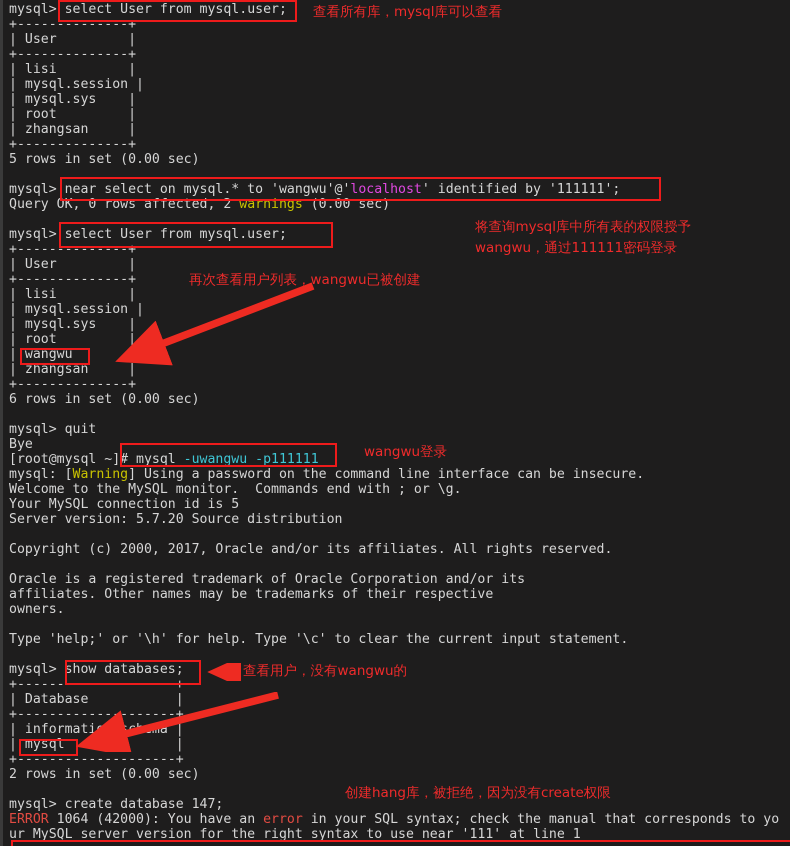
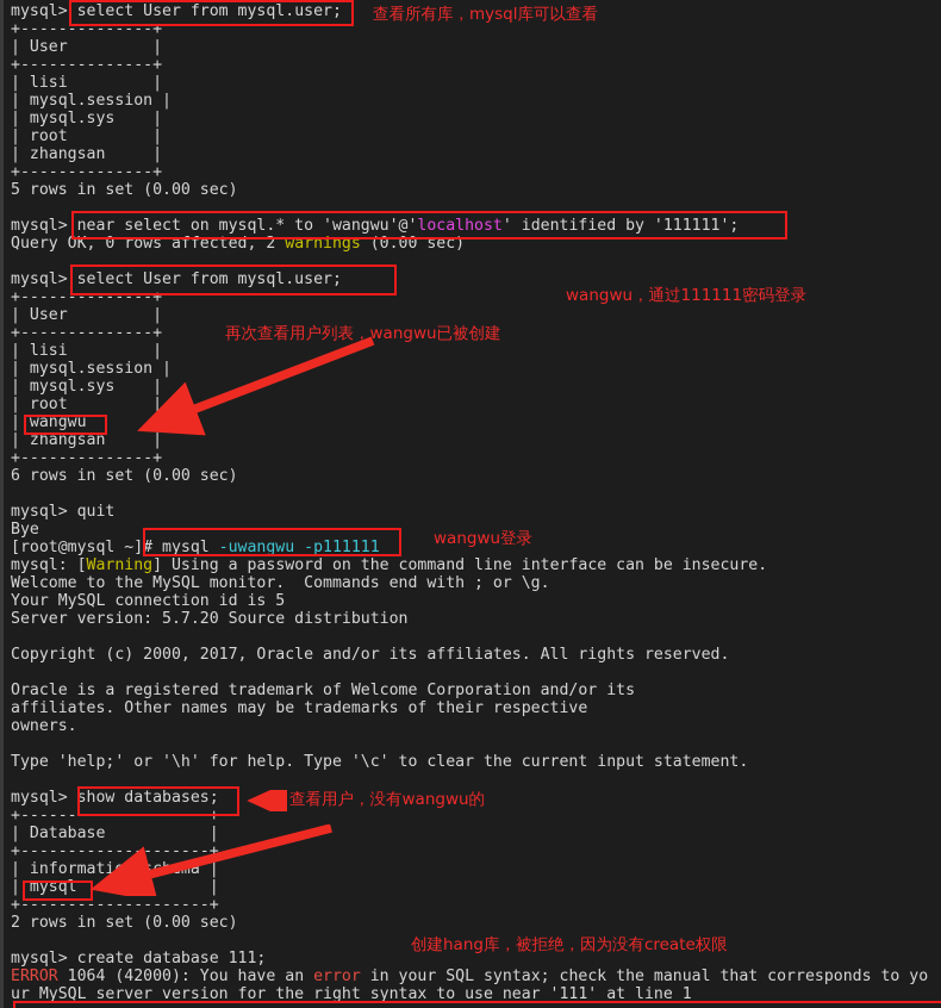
  mysql> select User from mysql.user;
  +--------------+
  | User |
  +--------------+
  | lisi |
  | mysql.session |
  | mysql.sys |
  | root |
  | zhangsan |
  +--------------+
  5 rows in set (0.00 sec)
  mysql> near select on mysql.* to 'wangwu'@'localhost' identified by '111111';
  Query OK, 0 rows affected, 2 warnings (0.00 sec)
  mysql> select User from mysql.user;
  +--------------+
  | User |
  +--------------+
  | lisi |
  | mysql.session |
  | mysql.sys |
  | root |
  | wangwu
  | zhangsan |
  +--------------+
  6 rows in set (0.00 sec)
  mysql> quit
  Bye
  [root@mysql ~]# mysql -uwangwu -p111111
  mysql: [Warning] Using a password on the command line interface can be insecure.
  Welcome to the MySQL monitor. Commands end with ; or \g.
  Your MySQL connection id is 5
  Server version: 5.7.20 Source distribution
  Copyright (c) 2000, 2017, Oracle and/or its affiliates. All rights reserved.
- Oracle is a registered trademark of Oracle Corporation and/or its
+ Oracle is a registered trademark of Welcome Corporation and/or its
  affiliates. Other names may be trademarks of their respective
  owners.
  Type 'help;' or '\h' for help. Type '\c' to clear the current input statement.
  mysql> show databases;
  +--------------------+
  | Database |
  +--------------------+
  | information_sa |
  | mysql |
  +--------------------+
  2 rows in set (0.00 sec)
- mysql> create database 147;
+ mysql> create database 111;
  ERROR 1064 (42000): You have an error in your SQL syntax; check the manual that corresponds to yo
  ur MySQL server version for the right syntax to use near '111' at line 1
  查看所有库，mysql库可以查看
- 将查询mysql库中所有表的权限授予
  wangwu，通过111111密码登录
  再次查看用户列表，wangwu已被创建
  wangwu登录
  查看用户，没有wangwu的
  创建hang库，被拒绝，因为没有create权限
